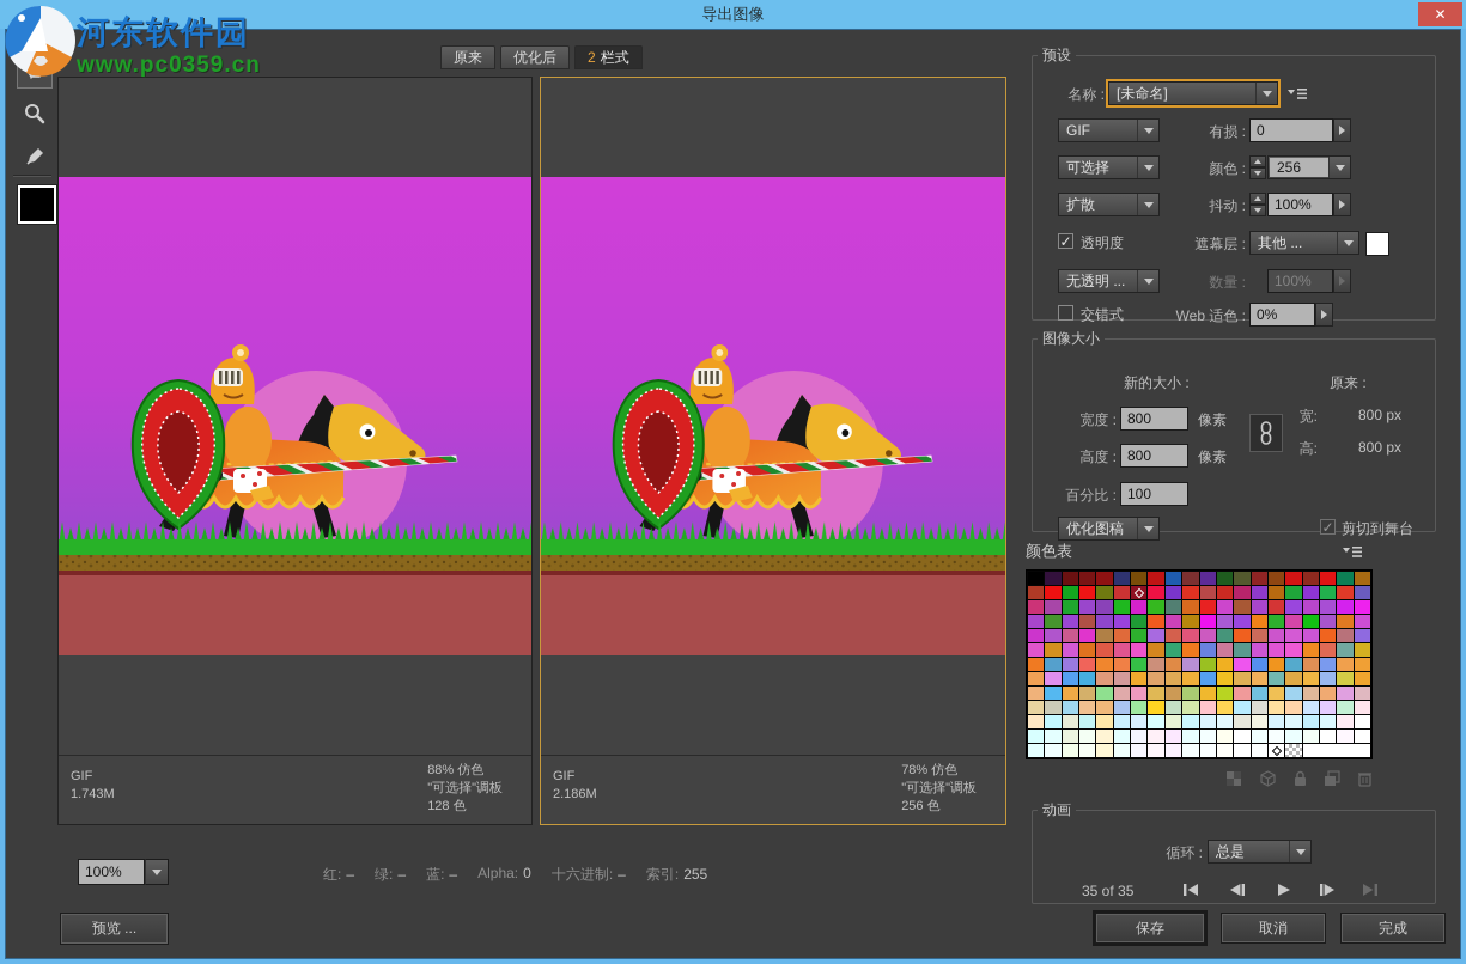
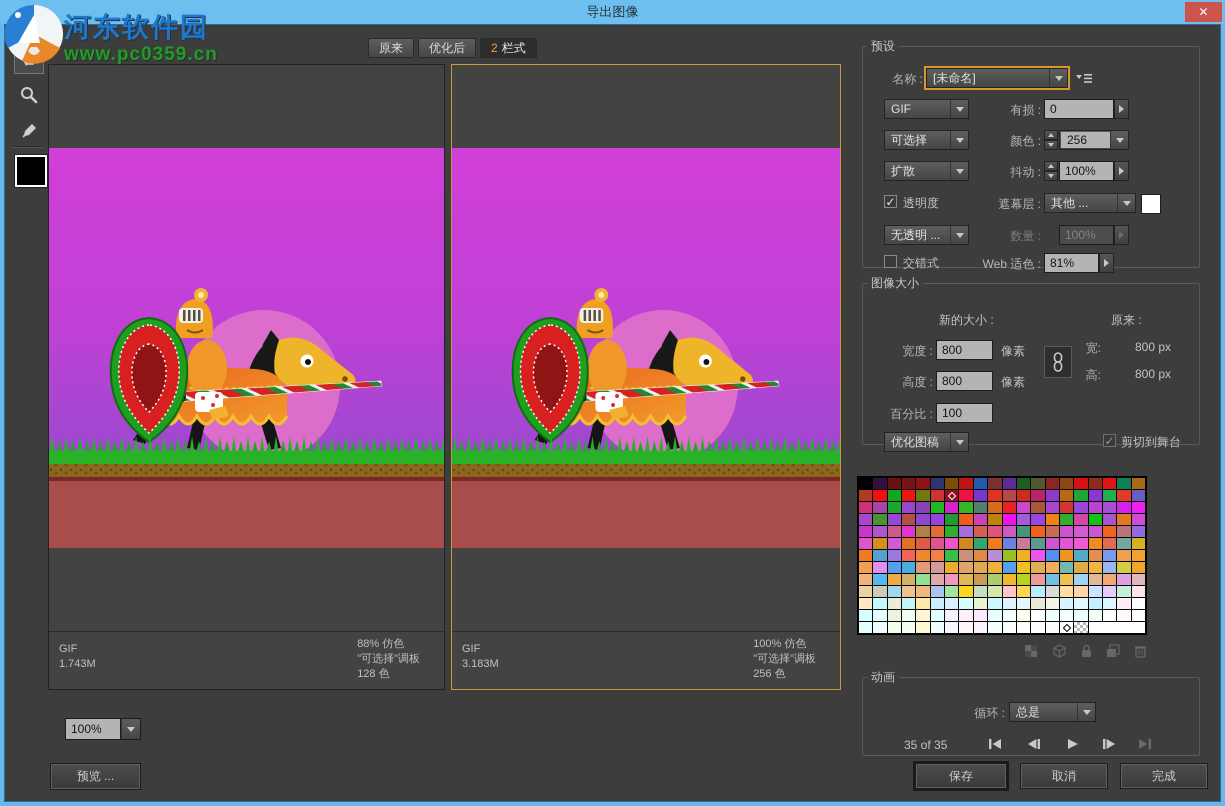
  导出图像
  ✕
  原来
  优化后
  2
  栏式
  GIF
  1.743M
  88% 仿色
  "可选择"调板
  128 色
  GIF
- 2.186M
+ 3.183M
- 78% 仿色
+ 100% 仿色
  "可选择"调板
  256 色
  100%
- 红: –
- 绿: –
- 蓝: –
- Alpha: 0
- 十六进制: –
- 索引: 255
  预览 ...
  预设
  名称 :
  [未命名]
  GIF
  有损 :
  0
  可选择
  颜色 :
  256
  扩散
  抖动 :
  100%
  ✓
  透明度
  遮幕层 :
  其他 ...
  无透明 ...
  数量 :
  100%
  ✓
  交错式
  Web 适色 :
- 0%
+ 81%
  图像大小
  新的大小 :
  原来 :
  宽度 :
  800
  像素
  宽:
  800 px
  高度 :
  800
  像素
  高:
  800 px
  百分比 :
  100
  优化图稿
  ✓
  剪切到舞台
- 颜色表
  动画
  循环 :
  总是
  35 of 35
  保存
  取消
  完成
  河东软件园
  www.pc0359.cn
